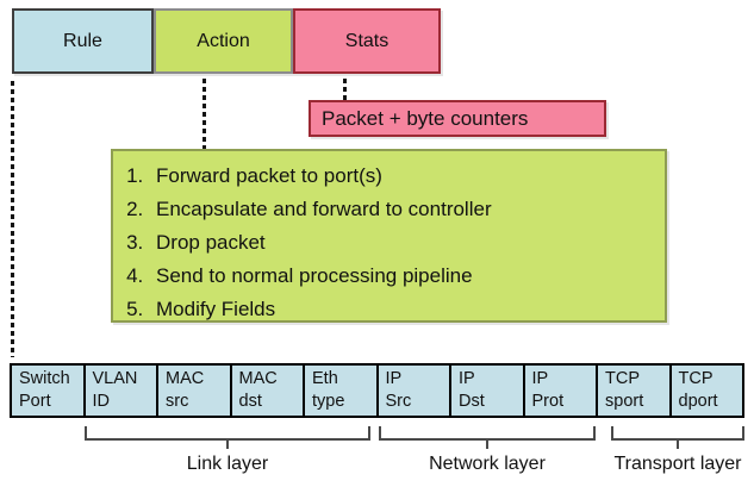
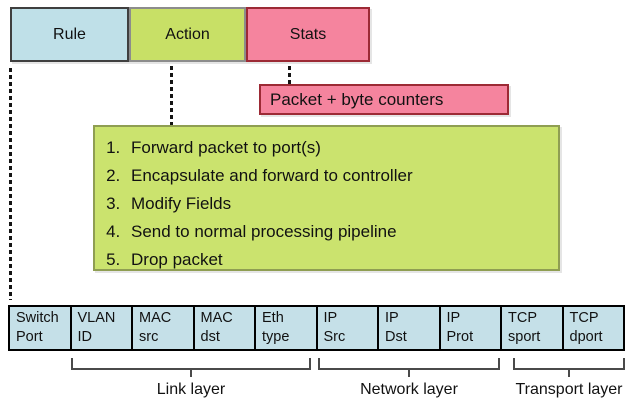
  Rule
  Action
  Stats
  Packet + byte counters
  Forward packet to port(s)
  Encapsulate and forward to controller
- Drop packet
+ Modify Fields
  Send to normal processing pipeline
- Modify Fields
+ Drop packet
  Switch
  Port
  VLAN
  ID
  MAC
  src
  MAC
  dst
  Eth
  type
  IP
  Src
  IP
  Dst
  IP
  Prot
  TCP
  sport
  TCP
  dport
  Link layer
  Network layer
  Transport layer
